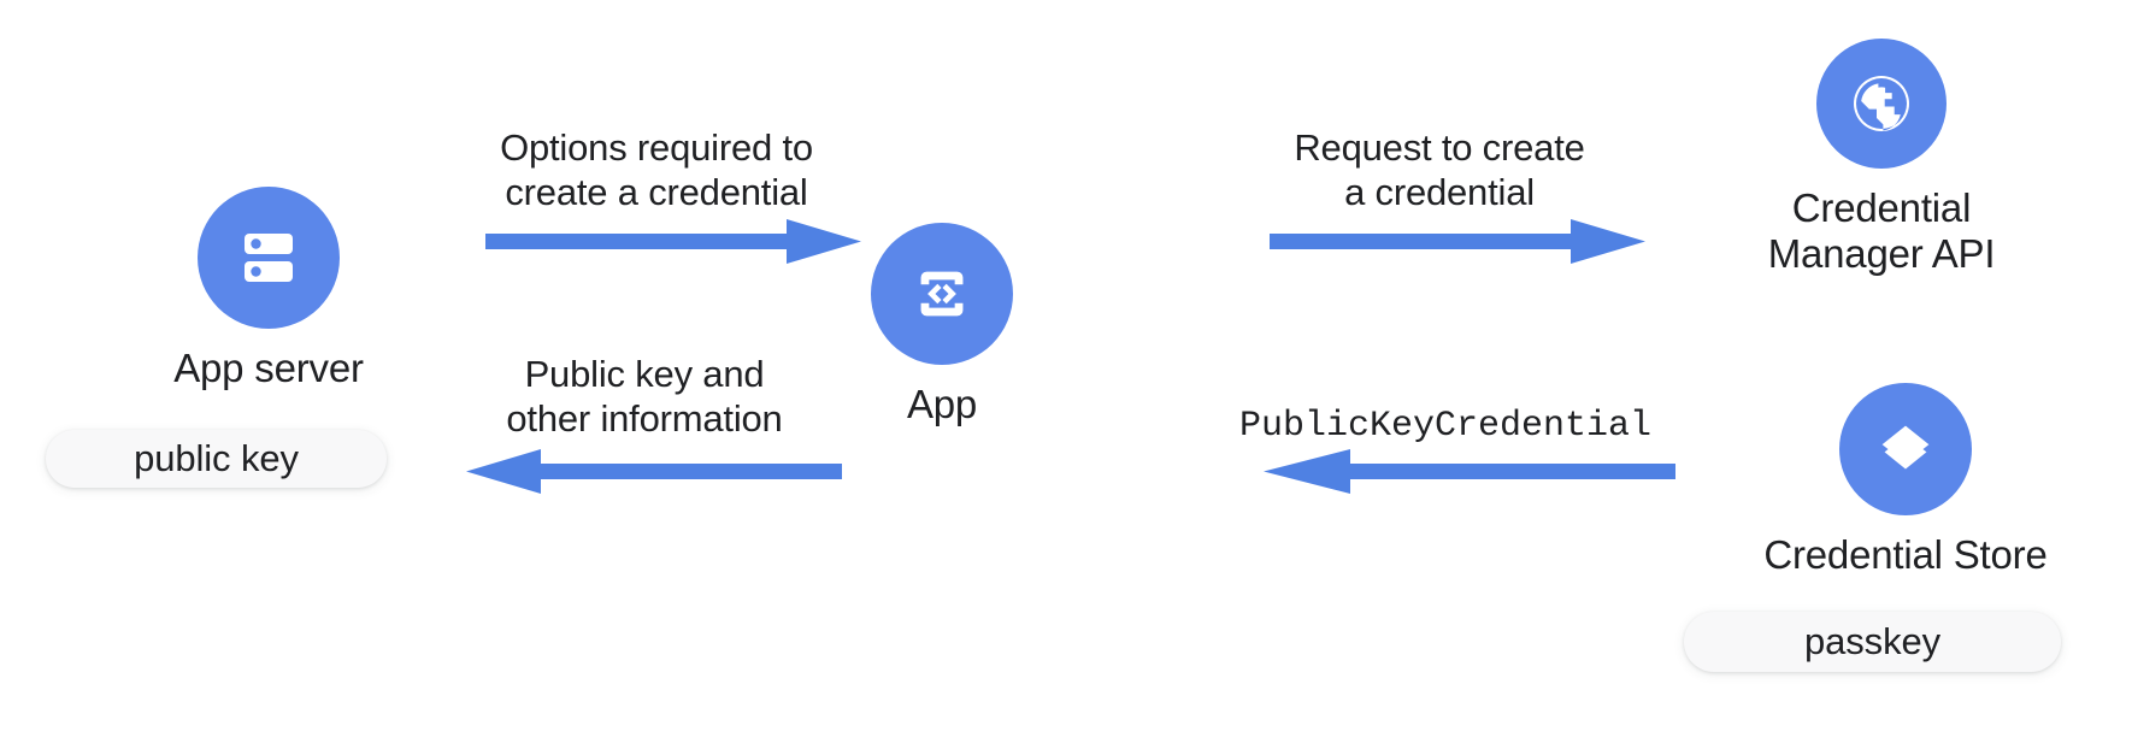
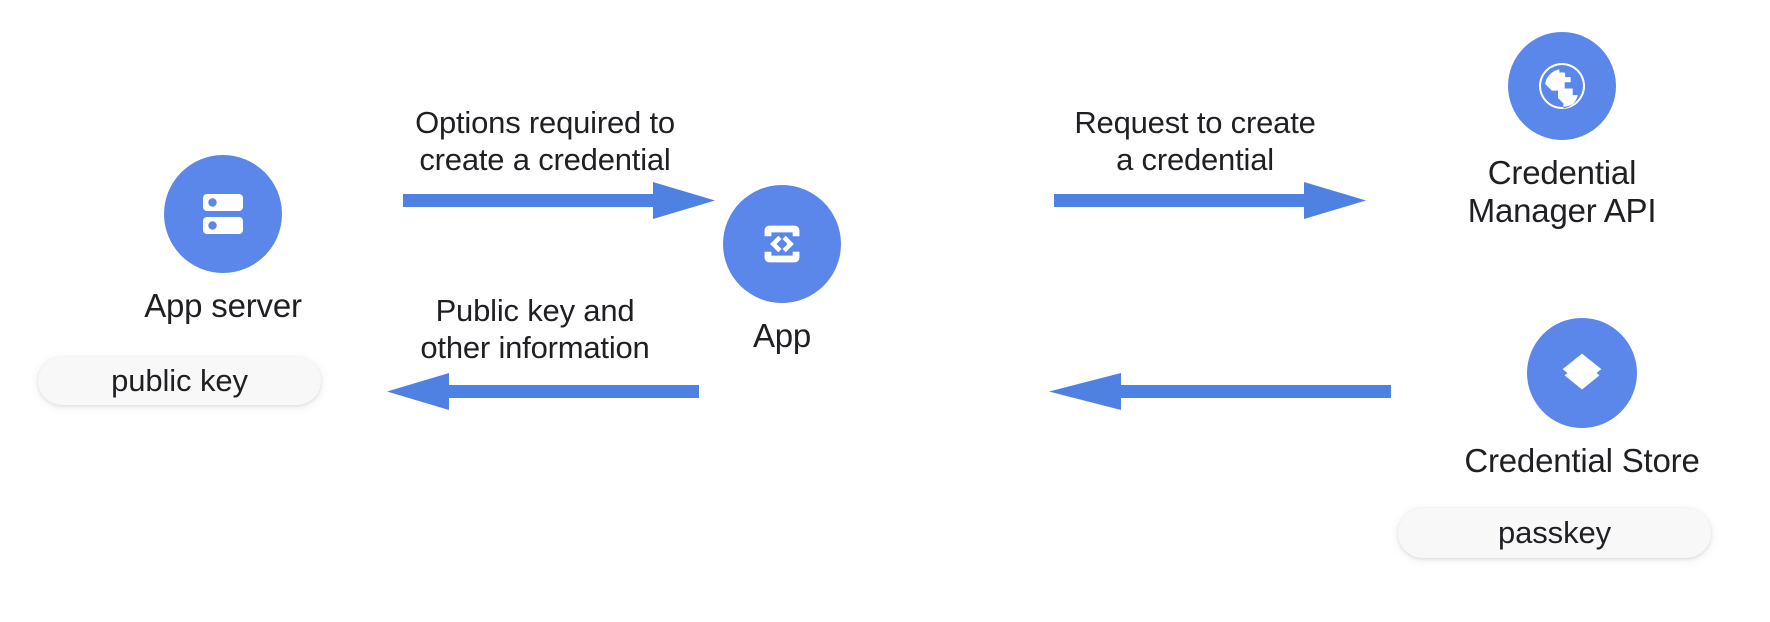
  App server
  public key
  App
  Credential
  Manager API
  Credential Store
  passkey
  Options required to
  create a credential
  Public key and
  other information
  Request to create
  a credential
- PublicKeyCredential
